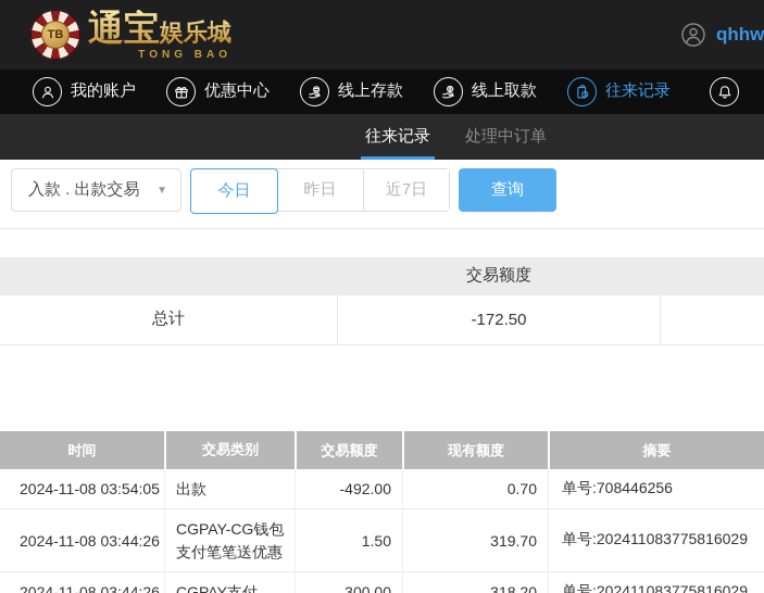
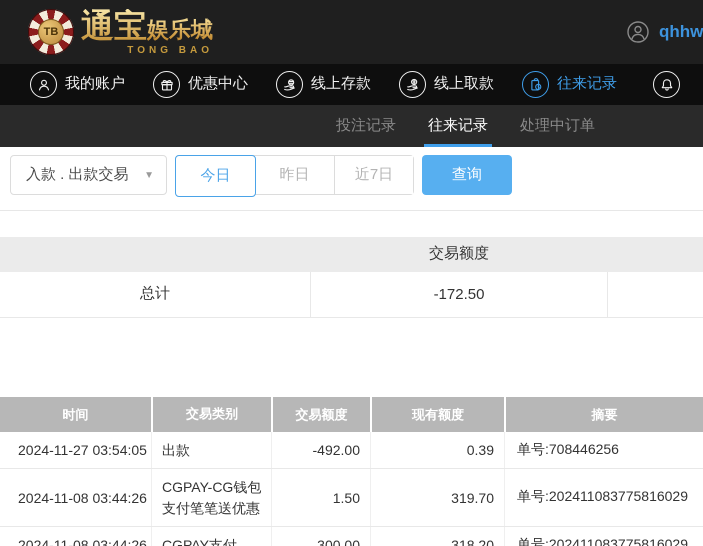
  TB
  通宝娱乐城
  TONG BAO
  qhhw
  我的账户
  优惠中心
  线上存款
  线上取款
  往来记录
+ 投注记录
  往来记录
  处理中订单
  入款 . 出款交易
  ▼
  今日
  昨日
  近7日
  查询
  交易额度
  总计
  -172.50
  时间
  交易类别
  交易额度
  现有额度
  摘要
- 2024-11-08 03:54:05
+ 2024-11-27 03:54:05
  出款
  -492.00
- 0.70
+ 0.39
  单号:708446256
  2024-11-08 03:44:26
  CGPAY-CG钱包支付笔笔送优惠
  1.50
  319.70
  单号:202411083775816029
  2024-11-08 03:44:26
  CGPAY支付
  300.00
  318.20
  单号:202411083775816029
